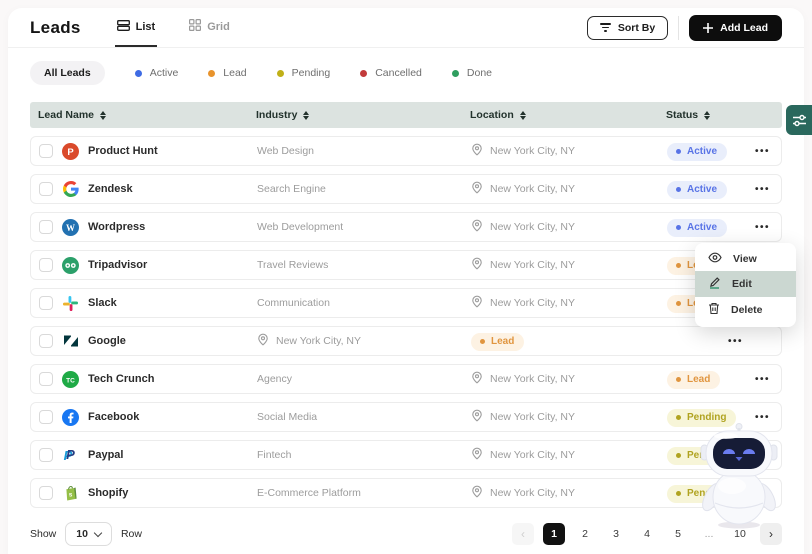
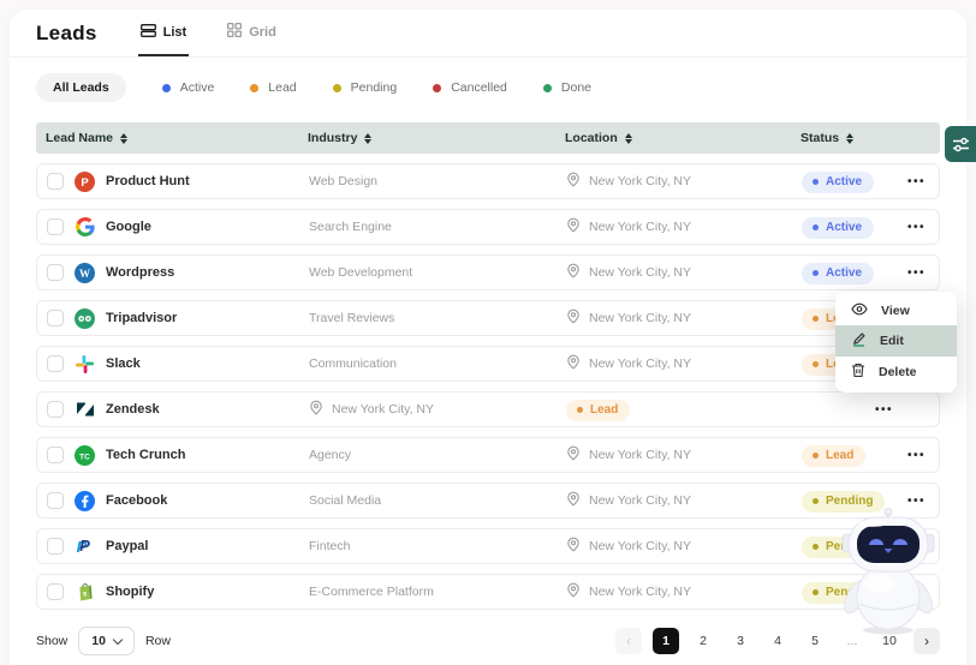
  Leads
  List
  Grid
- Sort By
- Add Lead
  All Leads
  Active
  Lead
  Pending
  Cancelled
  Done
  Lead Name
  Industry
  Location
  Status
  P
  Product Hunt
  Web Design
  New York City, NY
  Active
  •••
- Zendesk
+ Google
  Search Engine
  New York City, NY
  Active
  •••
  W
  Wordpress
  Web Development
  New York City, NY
  Active
  •••
  Tripadvisor
  Travel Reviews
  New York City, NY
  Slack
  Communication
  New York City, NY
- Google
+ Zendesk
  New York City, NY
  Lead
  •••
  Tech Crunch
  Agency
  New York City, NY
  Lead
  •••
  Facebook
  Social Media
  New York City, NY
  Pending
  •••
  P
  Paypal
  Fintech
  New York City, NY
  Shopify
  E-Commerce Platform
  New York City, NY
  Show
  10
  Row
  ‹
  1
  2
  3
  4
  5
  ...
  10
  ›
  View
  Edit
  Delete
